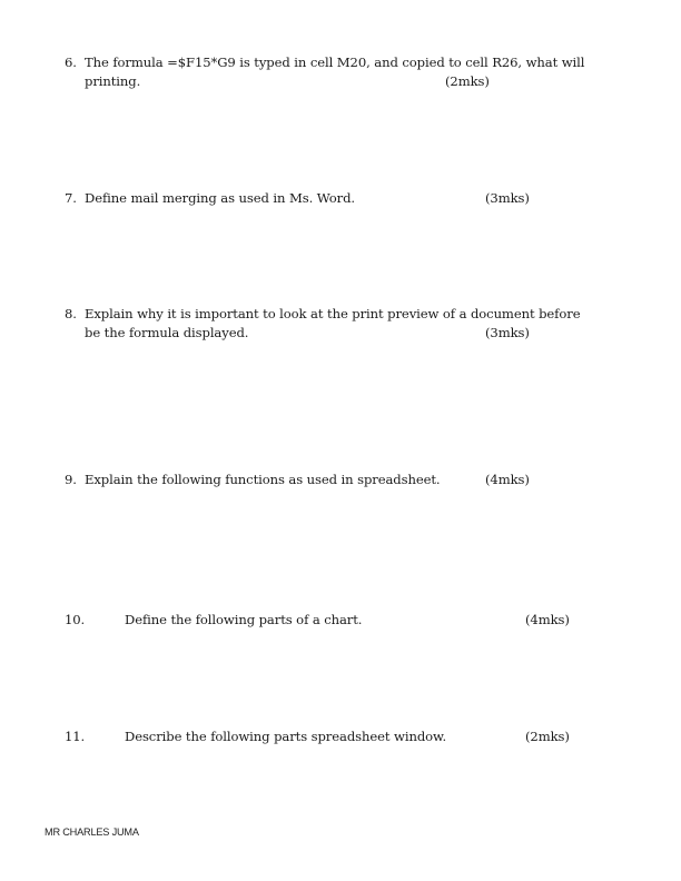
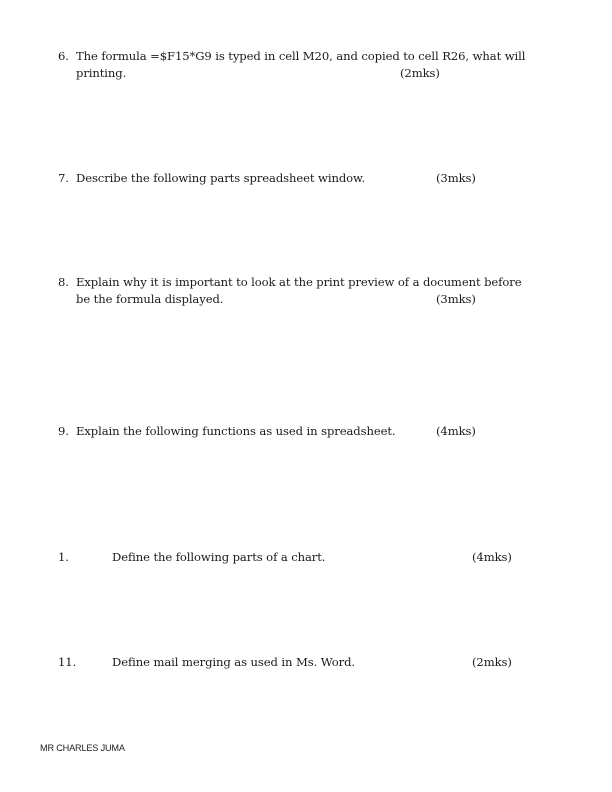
  6.
  The formula =$F15*G9 is typed in cell M20, and copied to cell R26, what will
  printing.
  (2mks)
  7.
- Define mail merging as used in Ms. Word.
+ Describe the following parts spreadsheet window.
  (3mks)
  8.
  Explain why it is important to look at the print preview of a document before
  be the formula displayed.
  (3mks)
  9.
  Explain the following functions as used in spreadsheet.
  (4mks)
- 10.
+ 1.
  Define the following parts of a chart.
  (4mks)
  11.
- Describe the following parts spreadsheet window.
+ Define mail merging as used in Ms. Word.
  (2mks)
  MR CHARLES JUMA
